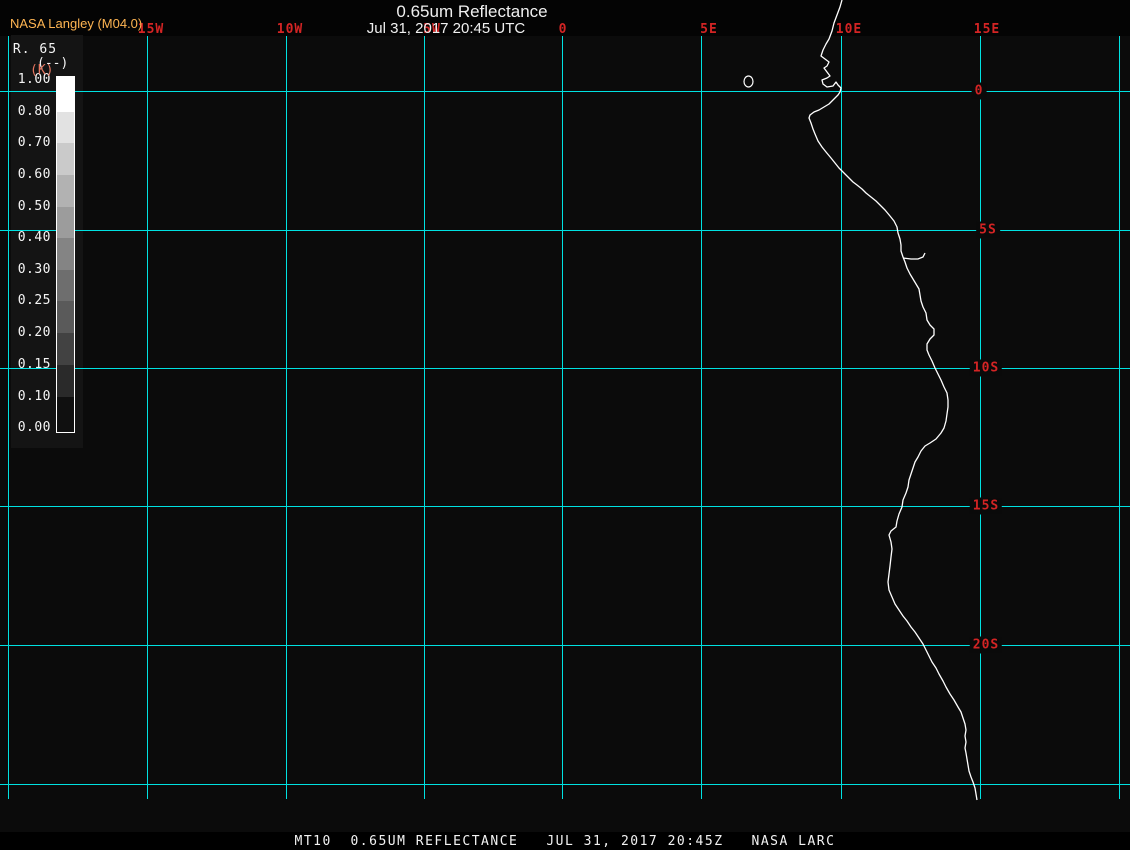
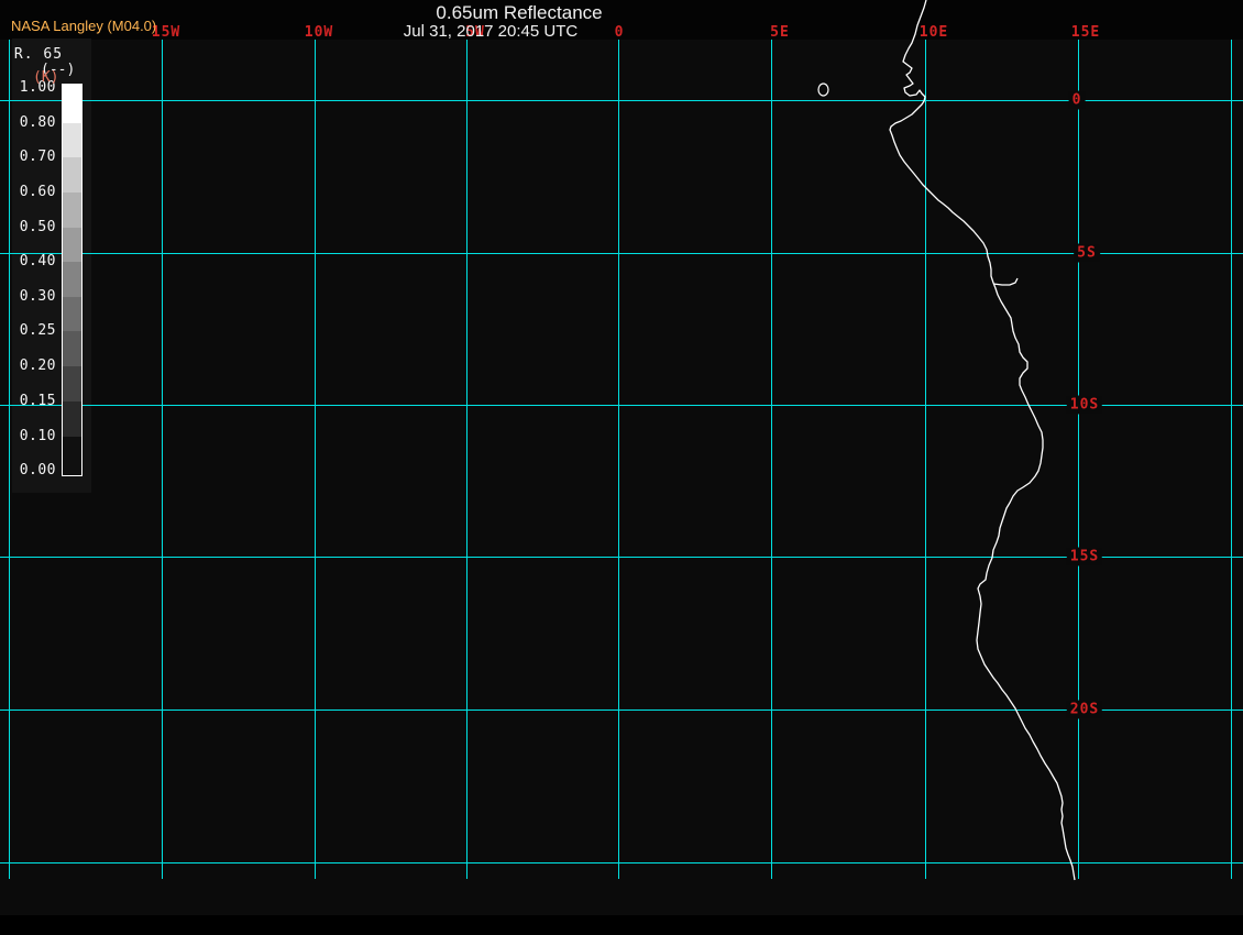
  NASA Langley (M04.0)
  5W
  0.65um Reflectance
  Jul 31, 2017 20:45 UTC
  15W
  10W
  0
  5E
  10E
  15E
  0
  5S
  10S
  15S
  20S
  R. 65
  (--)
  (K)
  1.00
  0.80
  0.70
  0.60
  0.50
  0.40
  0.30
  0.25
  0.20
  0.15
  0.10
  0.00
- MT10 0.65UM REFLECTANCE JUL 31, 2017 20:45Z NASA LARC
